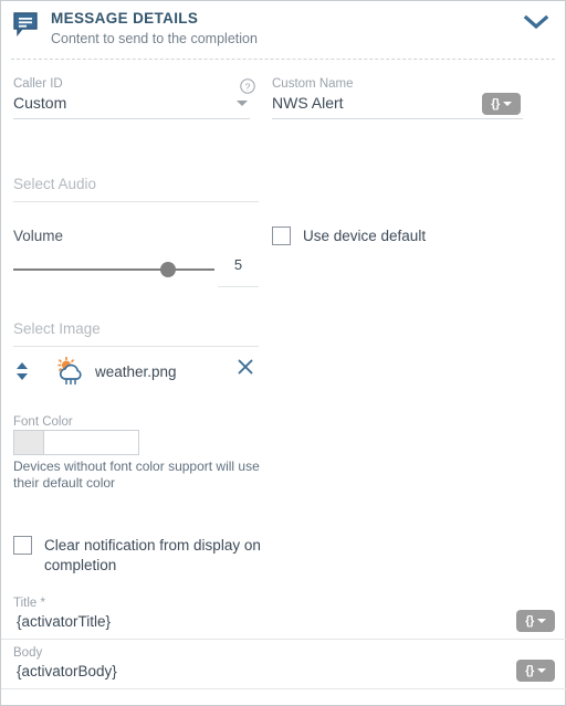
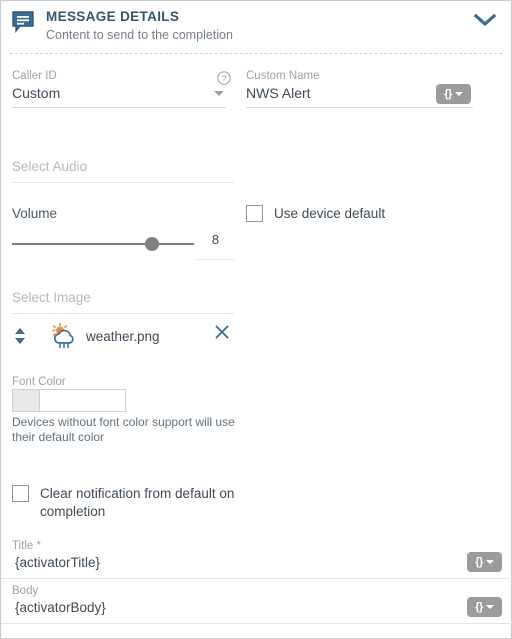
  MESSAGE DETAILS
  Content to send to the completion
  Caller ID
  Custom
  ?
  Custom Name
  NWS Alert
  {}
  Select Audio
  Volume
- 5
+ 8
  Use device default
  Select Image
  weather.png
  Font Color
  Devices without font color support will use their default color
- Clear notification from display on completion
+ Clear notification from default on completion
  Title *
  {activatorTitle}
  {}
  Body
  {activatorBody}
  {}
